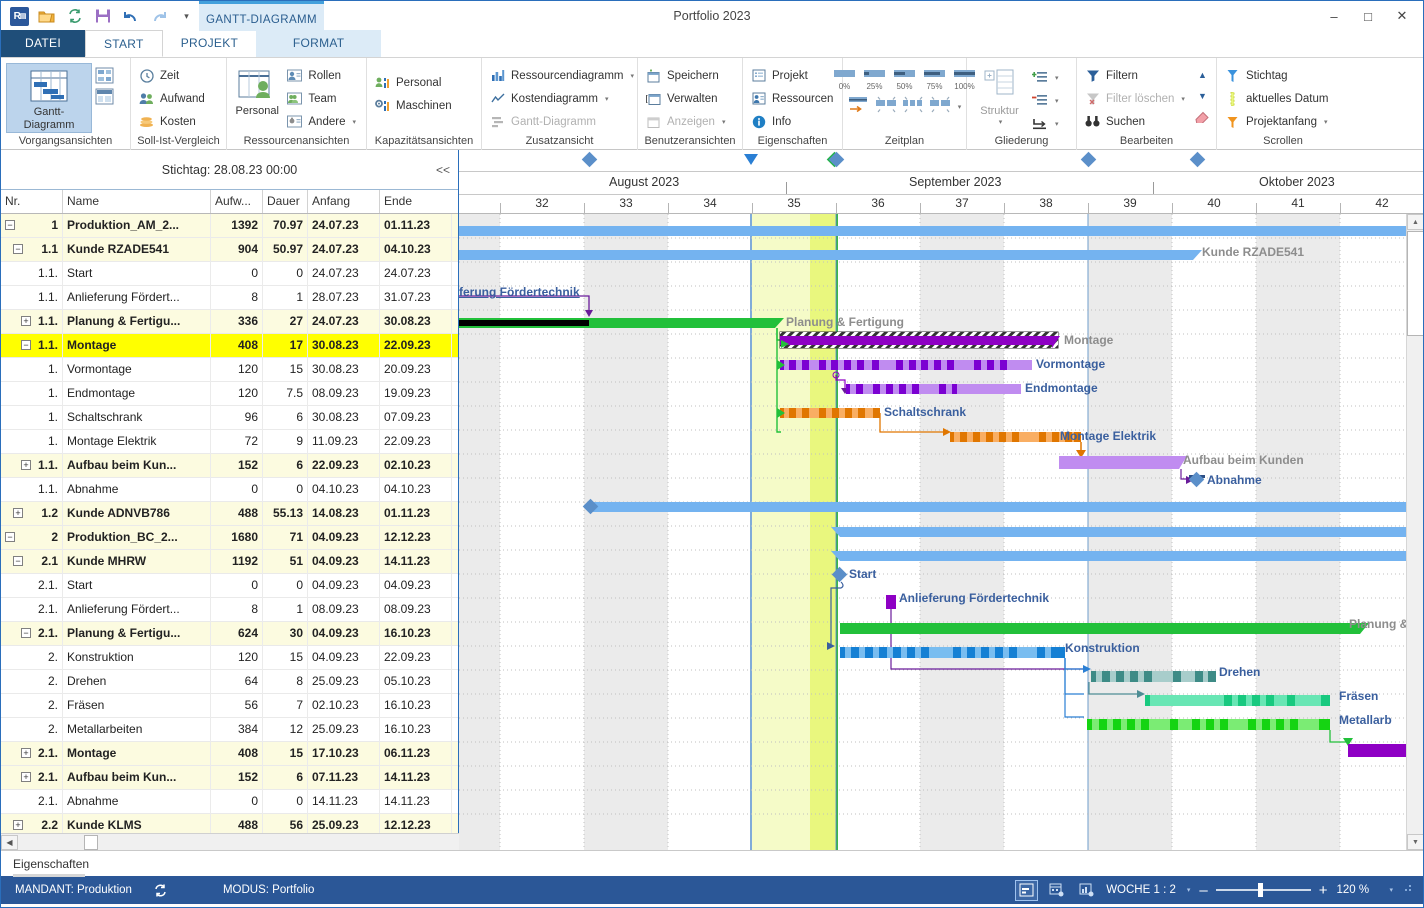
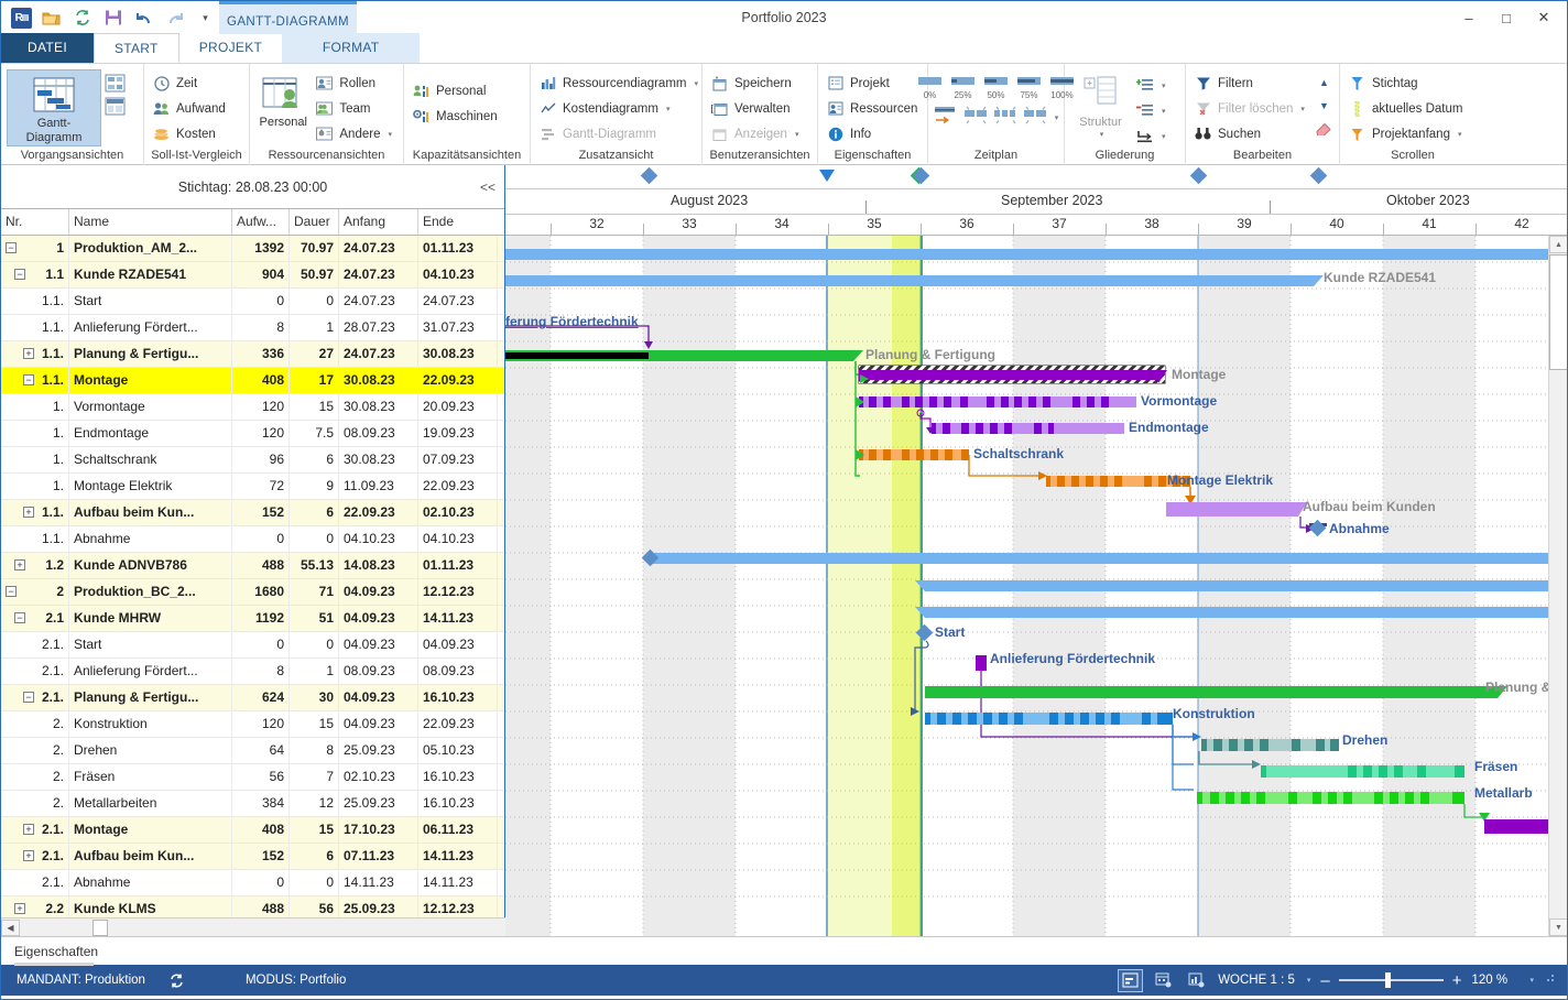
  R
  ▾
  GANTT-DIAGRAMM
  Portfolio 2023
  –
  □
  ✕
  DATEI
  START
  PROJEKT
  FORMAT
  Gantt-Diagramm
  Vorgangsansichten
  Zeit
  Aufwand
  Kosten
  Soll-Ist-Vergleich
  Personal
  Rollen
  Team
  Andere
  Ressourcenansichten
  Personal
  Maschinen
  Kapazitätsansichten
  Ressourcendiagramm
  Kostendiagramm
  Gantt-Diagramm
  Zusatzansicht
  Speichern
  Verwalten
  Anzeigen
  Benutzeransichten
  Projekt
  Ressourcen
  Info
  Eigenschaften
  0%
  25%
  50%
  75%
  100%
  Zeitplan
  Struktur
  Gliederung
  Filtern
  Filter löschen
  Suchen
  ▲
  ▼
  Bearbeiten
  Stichtag
  aktuelles Datum
  Projektanfang
  Scrollen
  Stichtag: 28.08.23 00:00
  <<
  Nr.
  Name
  Aufw...
  Dauer
  Anfang
  Ende
  −
  1
  Produktion_AM_2...
  1392
  70.97
  24.07.23
  01.11.23
  −
  1.1
  Kunde RZADE541
  904
  50.97
  24.07.23
  04.10.23
  1.1.
  Start
  0
  0
  24.07.23
  24.07.23
  1.1.
  Anlieferung Fördert...
  8
  1
  28.07.23
  31.07.23
  +
  1.1.
  Planung & Fertigu...
  336
  27
  24.07.23
  30.08.23
  −
  1.1.
  Montage
  408
  17
  30.08.23
  22.09.23
  1.
  Vormontage
  120
  15
  30.08.23
  20.09.23
  1.
  Endmontage
  120
  7.5
  08.09.23
  19.09.23
  1.
  Schaltschrank
  96
  6
  30.08.23
  07.09.23
  1.
  Montage Elektrik
  72
  9
  11.09.23
  22.09.23
  +
  1.1.
  Aufbau beim Kun...
  152
  6
  22.09.23
  02.10.23
  1.1.
  Abnahme
  0
  0
  04.10.23
  04.10.23
  +
  1.2
  Kunde ADNVB786
  488
  55.13
  14.08.23
  01.11.23
  −
  2
  Produktion_BC_2...
  1680
  71
  04.09.23
  12.12.23
  −
  2.1
  Kunde MHRW
  1192
  51
  04.09.23
  14.11.23
  2.1.
  Start
  0
  0
  04.09.23
  04.09.23
  2.1.
  Anlieferung Fördert...
  8
  1
  08.09.23
  08.09.23
  −
  2.1.
  Planung & Fertigu...
  624
  30
  04.09.23
  16.10.23
  2.
  Konstruktion
  120
  15
  04.09.23
  22.09.23
  2.
  Drehen
  64
  8
  25.09.23
  05.10.23
  2.
  Fräsen
  56
  7
  02.10.23
  16.10.23
  2.
  Metallarbeiten
  384
  12
  25.09.23
  16.10.23
  +
  2.1.
  Montage
  408
  15
  17.10.23
  06.11.23
  +
  2.1.
  Aufbau beim Kun...
  152
  6
  07.11.23
  14.11.23
  2.1.
  Abnahme
  0
  0
  14.11.23
  14.11.23
  +
  2.2
  Kunde KLMS
  488
  56
  25.09.23
  12.12.23
  ◀
  August 2023
  September 2023
  Oktober 2023
  32
  33
  34
  35
  36
  37
  38
  39
  40
  41
  42
  Kunde RZADE541
  ferung Fördertechnik
  Planung & Fertigung
  Montage
  Vormontage
  Endmontage
  Schaltschrank
  Montage Elektrik
  Aufbau beim Kunden
  Abnahme
  Start
  Anlieferung Fördertechnik
  Planung &
  Konstruktion
  Drehen
  Fräsen
  Metallarb
  Eigenschaften
  MANDANT: Produktion
  MODUS: Portfolio
- WOCHE 1 : 2
+ WOCHE 1 : 5
  –
  +
  120 %
